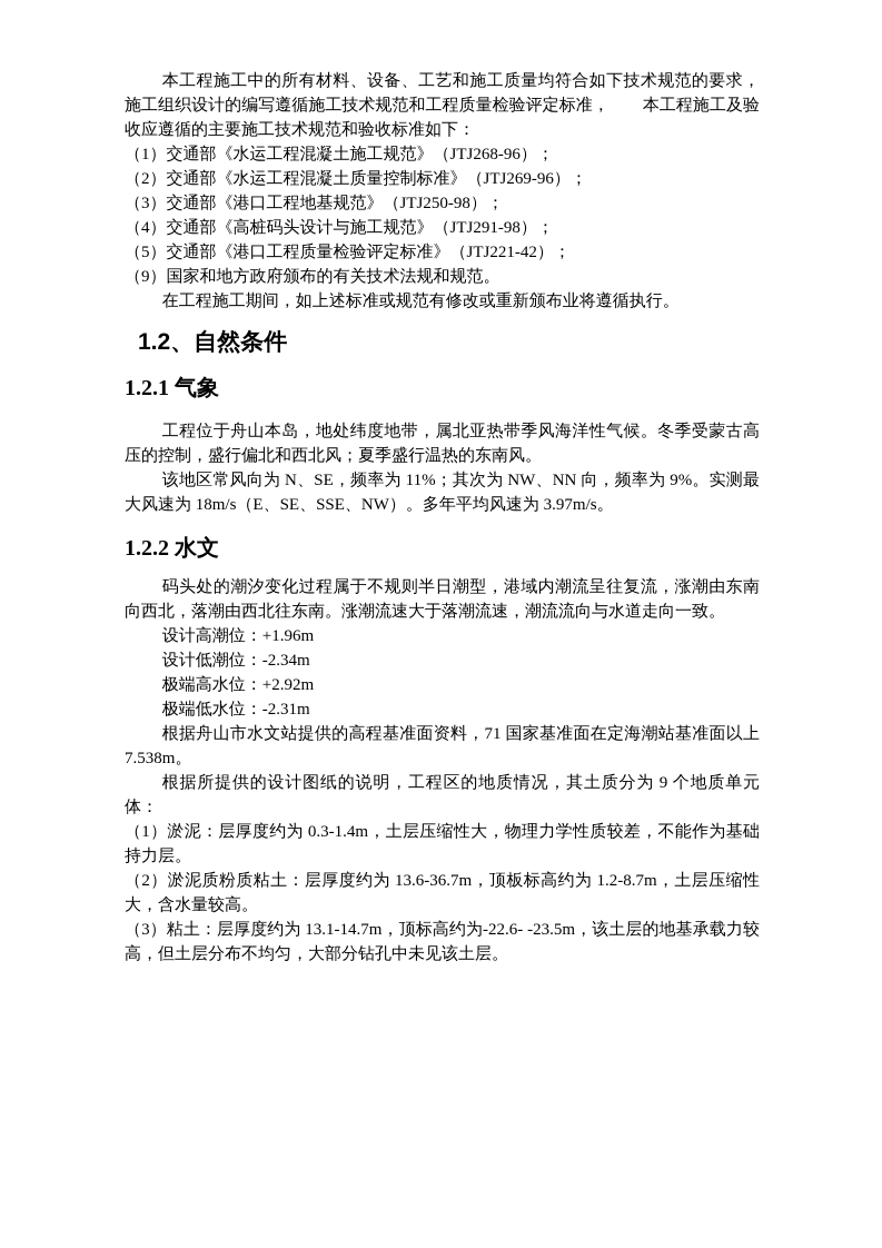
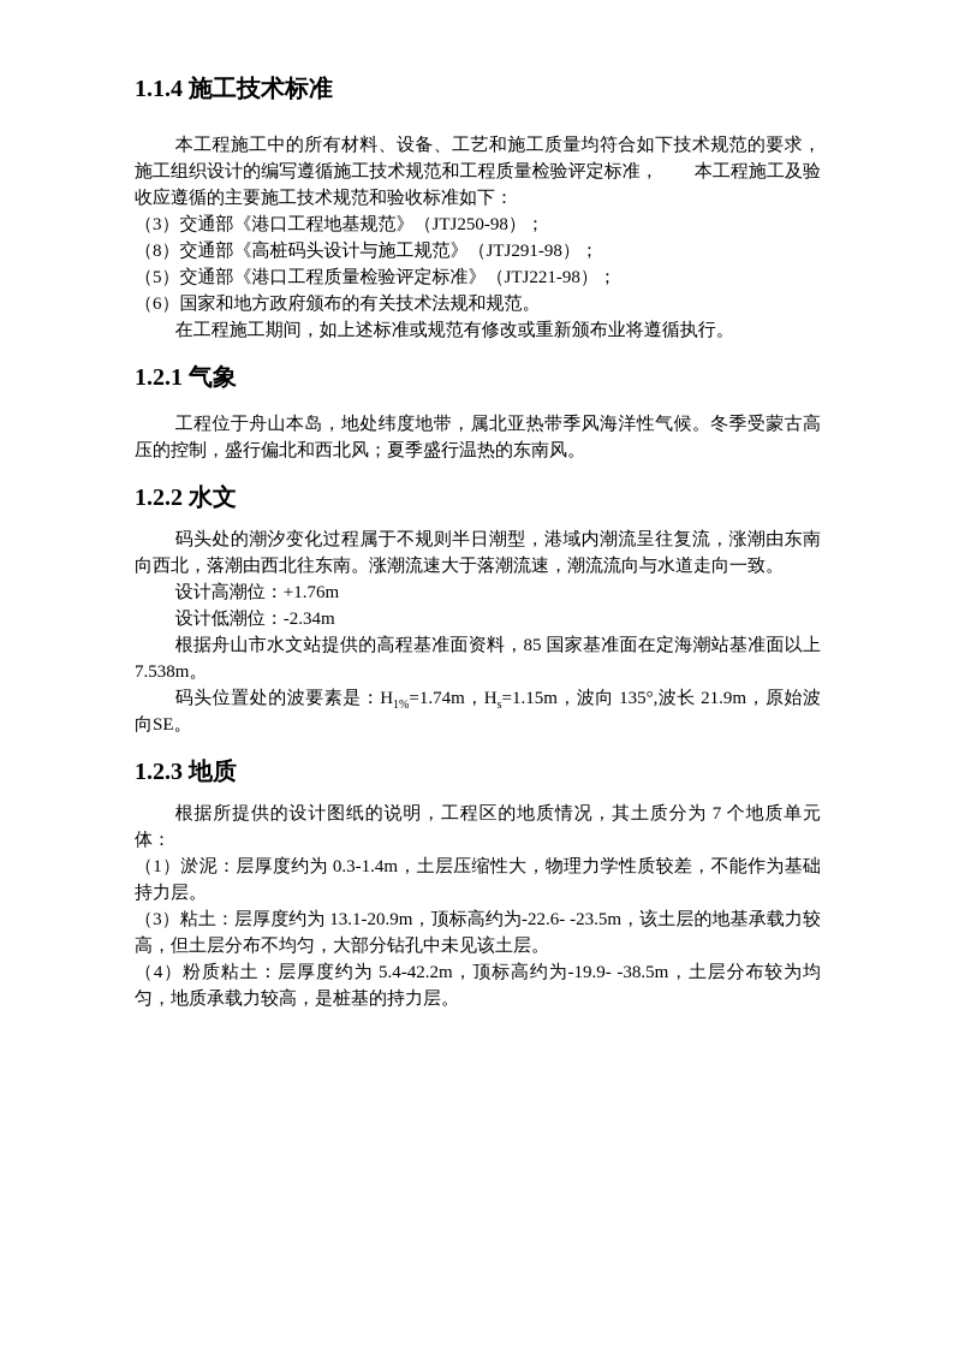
+ 1.1.4 施工技术标准
  本工程施工中的所有材料、设备、工艺和施工质量均符合如下技术规范的要求，施工组织设计的编写遵循施工技术规范和工程质量检验评定标准， 本工程施工及验收应遵循的主要施工技术规范和验收标准如下：
- （1）交通部《水运工程混凝土施工规范》（JTJ268-96）；
- （2）交通部《水运工程混凝土质量控制标准》（JTJ269-96）；
  （3）交通部《港口工程地基规范》（JTJ250-98）；
- （4）交通部《高桩码头设计与施工规范》（JTJ291-98）；
+ （8）交通部《高桩码头设计与施工规范》（JTJ291-98）；
- （5）交通部《港口工程质量检验评定标准》（JTJ221-42）；
+ （5）交通部《港口工程质量检验评定标准》（JTJ221-98）；
- （9）国家和地方政府颁布的有关技术法规和规范。
+ （6）国家和地方政府颁布的有关技术法规和规范。
  在工程施工期间，如上述标准或规范有修改或重新颁布业将遵循执行。
- 1.2、自然条件
  1.2.1 气象
  工程位于舟山本岛，地处纬度地带，属北亚热带季风海洋性气候。冬季受蒙古高压的控制，盛行偏北和西北风；夏季盛行温热的东南风。
- 该地区常风向为 N、SE，频率为 11%；其次为 NW、NN 向，频率为 9%。实测最大风速为 18m/s（E、SE、SSE、NW）。多年平均风速为 3.97m/s。
  1.2.2 水文
  码头处的潮汐变化过程属于不规则半日潮型，港域内潮流呈往复流，涨潮由东南向西北，落潮由西北往东南。涨潮流速大于落潮流速，潮流流向与水道走向一致。
- 设计高潮位：+1.96m
+ 设计高潮位：+1.76m
  设计低潮位：-2.34m
- 极端高水位：+2.92m
- 极端低水位：-2.31m
- 根据舟山市水文站提供的高程基准面资料，71 国家基准面在定海潮站基准面以上7.538m。
+ 根据舟山市水文站提供的高程基准面资料，85 国家基准面在定海潮站基准面以上7.538m。
+ 码头位置处的波要素是：H1%=1.74m，Hs=1.15m，波向 135°,波长 21.9m，原始波向SE。
+ 1.2.3 地质
- 根据所提供的设计图纸的说明，工程区的地质情况，其土质分为 9 个地质单元体：
+ 根据所提供的设计图纸的说明，工程区的地质情况，其土质分为 7 个地质单元体：
  （1）淤泥：层厚度约为 0.3-1.4m，土层压缩性大，物理力学性质较差，不能作为基础持力层。
- （2）淤泥质粉质粘土：层厚度约为 13.6-36.7m，顶板标高约为 1.2-8.7m，土层压缩性大，含水量较高。
- （3）粘土：层厚度约为 13.1-14.7m，顶标高约为-22.6- -23.5m，该土层的地基承载力较高，但土层分布不均匀，大部分钻孔中未见该土层。
+ （3）粘土：层厚度约为 13.1-20.9m，顶标高约为-22.6- -23.5m，该土层的地基承载力较高，但土层分布不均匀，大部分钻孔中未见该土层。
+ （4）粉质粘土：层厚度约为 5.4-42.2m，顶标高约为-19.9- -38.5m，土层分布较为均匀，地质承载力较高，是桩基的持力层。
